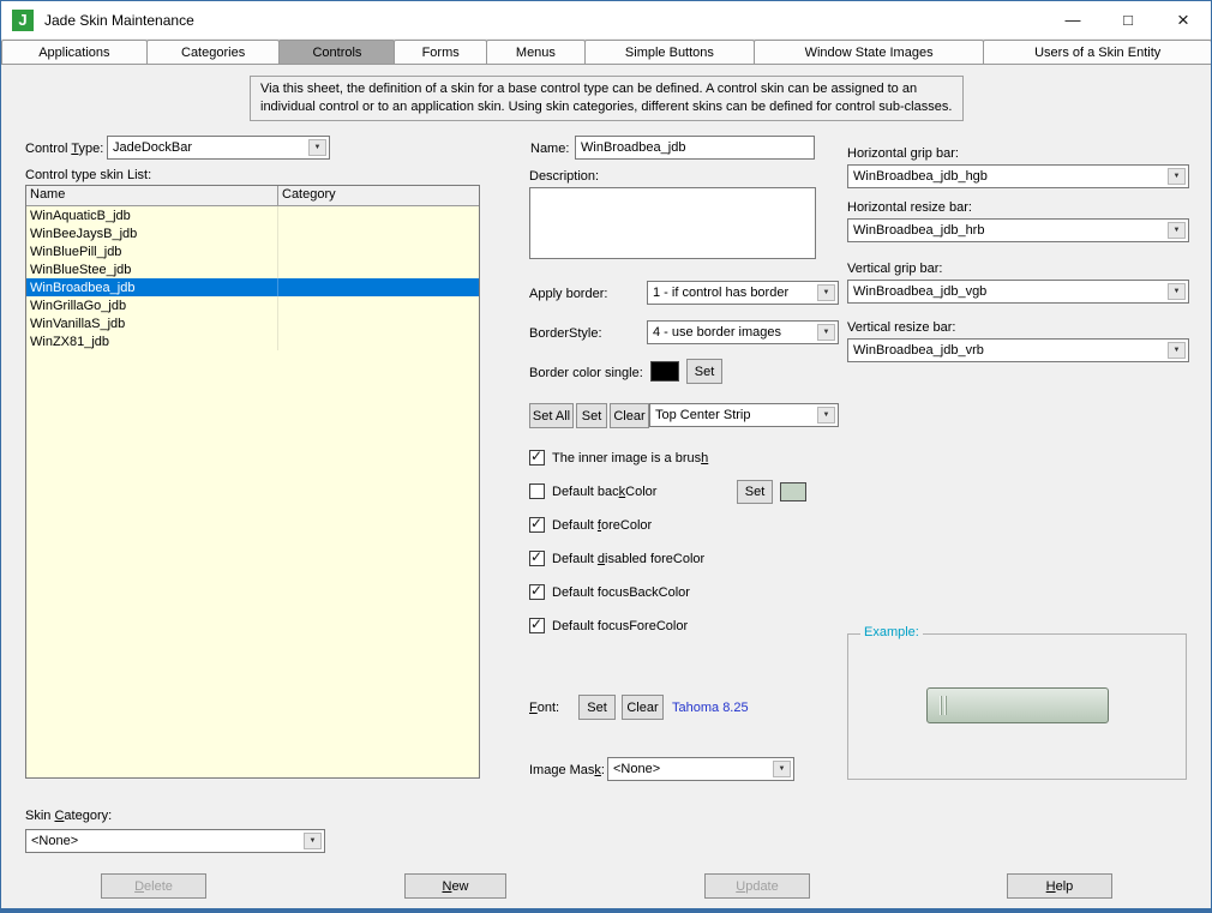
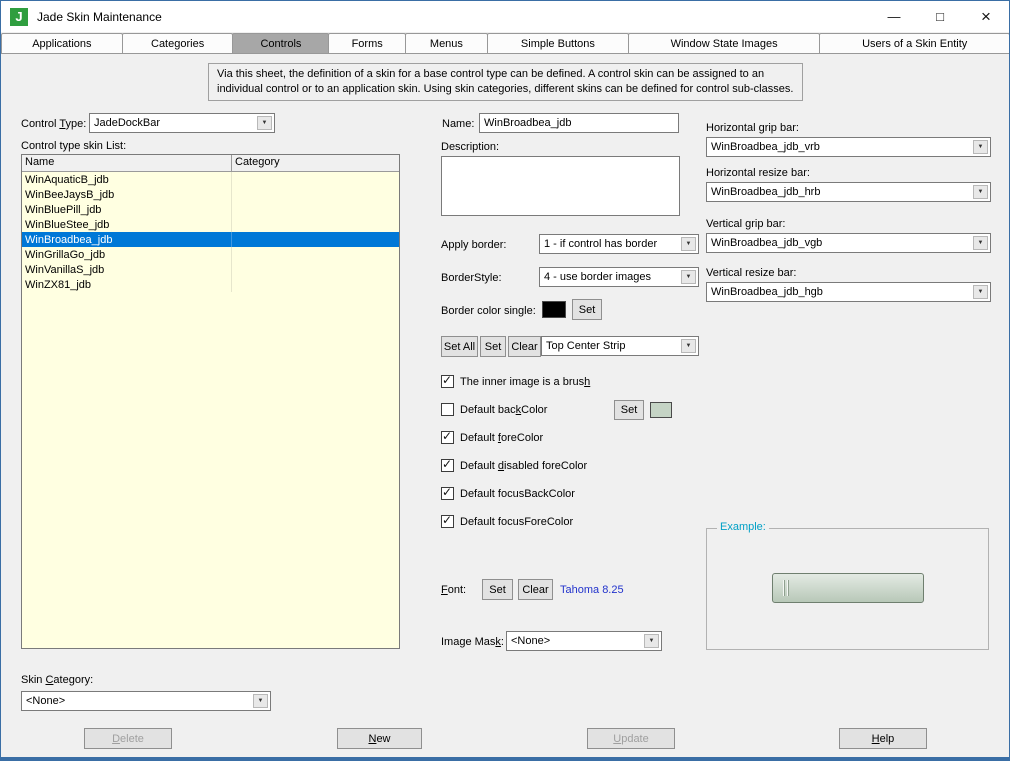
  J
  Jade Skin Maintenance
  —
  □
  ×
  Applications
  Categories
  Controls
  Forms
  Menus
  Simple Buttons
  Window State Images
  Users of a Skin Entity
  Via this sheet, the definition of a skin for a base control type can be defined. A control skin can be assigned to an individual control or to an application skin. Using skin categories, different skins can be defined for control sub-classes.
  Control Type:
  JadeDockBar
  Control type skin List:
  Name
  Category
  WinAquaticB_jdb
  WinBeeJaysB_jdb
  WinBluePill_jdb
  WinBlueStee_jdb
  WinBroadbea_jdb
  WinGrillaGo_jdb
  WinVanillaS_jdb
  WinZX81_jdb
  Skin Category:
  <None>
  Name:
  WinBroadbea_jdb
  Description:
  Apply border:
  1 - if control has border
  BorderStyle:
  4 - use border images
  Border color single:
  Set
  Set All
  Set
  Clear
  Top Center Strip
  The inner image is a brush
  Default backColor
  Set
  Default foreColor
  Default disabled foreColor
  Default focusBackColor
  Default focusForeColor
  Font:
  Set
  Clear
  Tahoma 8.25
  Image Mask:
  <None>
  Horizontal grip bar:
- WinBroadbea_jdb_hgb
+ WinBroadbea_jdb_vrb
  Horizontal resize bar:
  WinBroadbea_jdb_hrb
  Vertical grip bar:
  WinBroadbea_jdb_vgb
  Vertical resize bar:
- WinBroadbea_jdb_vrb
+ WinBroadbea_jdb_hgb
  Example:
  D
  elete
  N
  ew
  U
  pdate
  H
  elp
